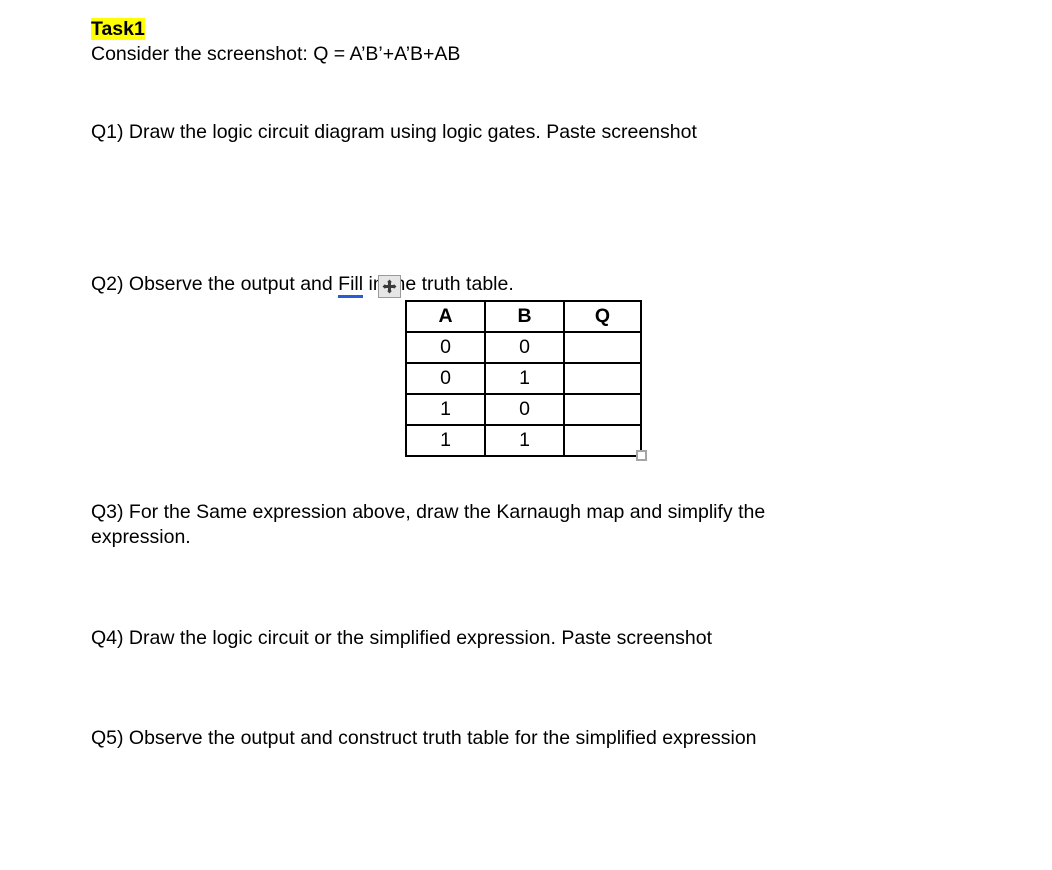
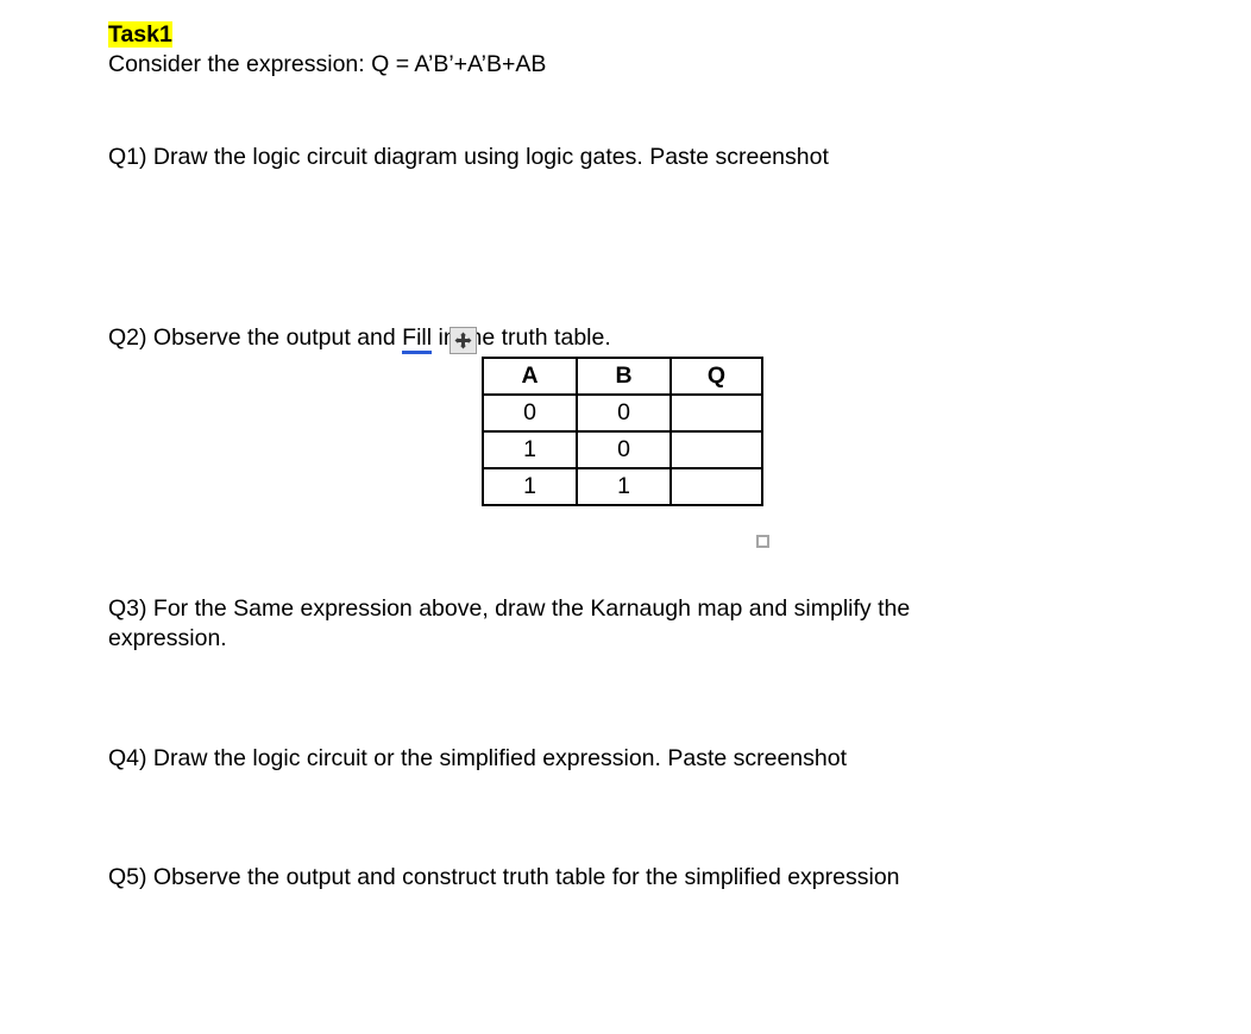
  Task1
- Consider the screenshot: Q = A’B’+A’B+AB
+ Consider the expression: Q = A’B’+A’B+AB
  Q1) Draw the logic circuit diagram using logic gates. Paste screenshot
  Q2) Observe the output and Fill ie truth table.
  Q3) For the Same expression above, draw the Karnaugh map and simplify the expression.
  Q4) Draw the logic circuit or the simplified expression. Paste screenshot
  Q5) Observe the output and construct truth table for the simplified expression
  A	B	Q
  0	0
- 0	1
  1	0
  1	1
